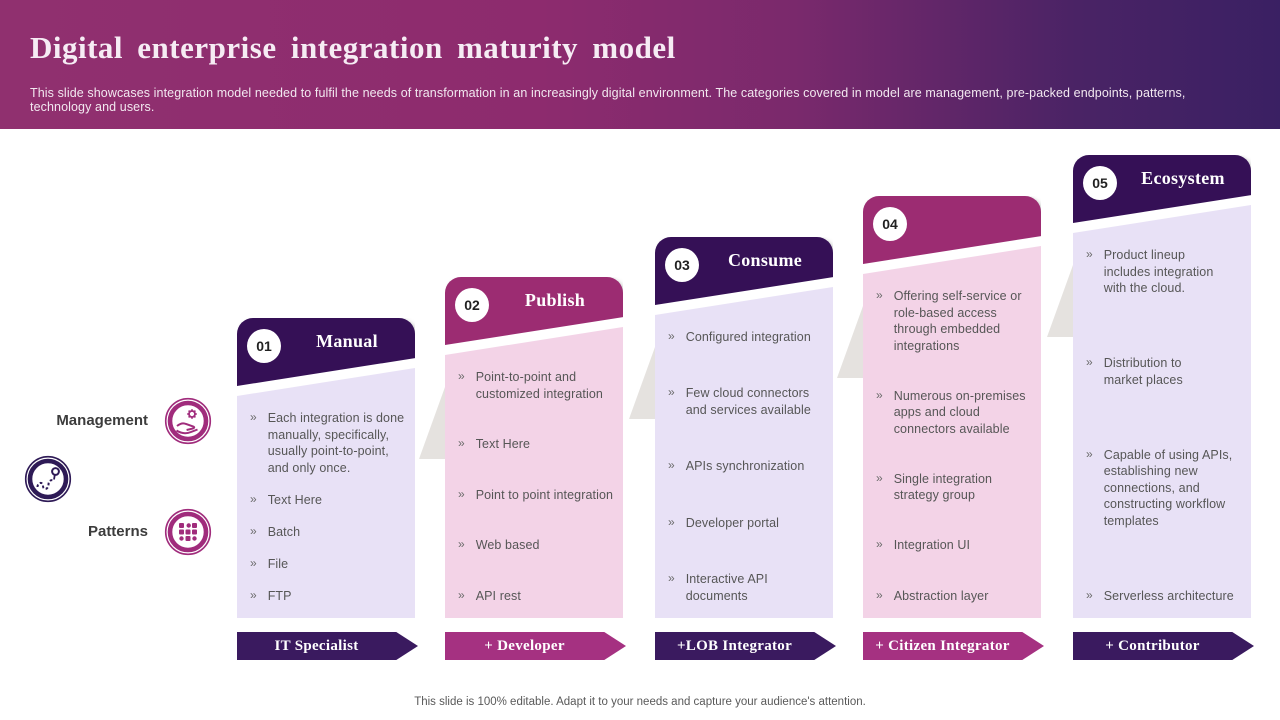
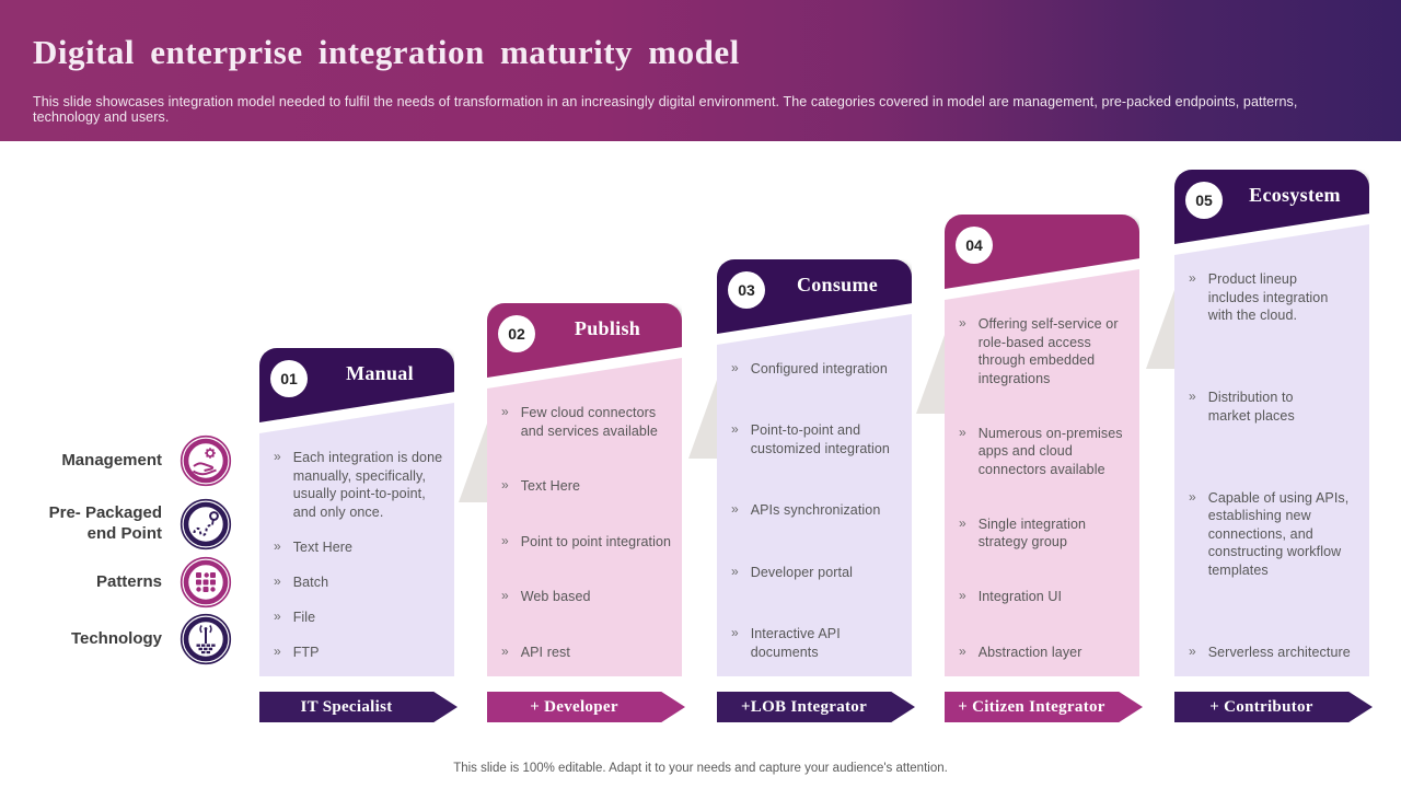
  Digital enterprise integration maturity model
  This slide showcases integration model needed to fulfil the needs of transformation in an increasingly digital environment. The categories covered in model are management, pre-packed endpoints, patterns, technology and users.
  Management
+ Pre- Packaged end Point
  Patterns
+ Technology
  01
  Manual
  »
  Each integration is done manually, specifically, usually point-to-point, and only once.
  »
  Text Here
  »
  Batch
  »
  File
  »
  FTP
  IT Specialist
  02
  Publish
  »
- Point-to-point and customized integration
+ Few cloud connectors and services available
  »
  Text Here
  »
  Point to point integration
  »
  Web based
  »
  API rest
  + Developer
  03
  Consume
  »
  Configured integration
  »
- Few cloud connectors and services available
+ Point-to-point and customized integration
  »
  APIs synchronization
  »
  Developer portal
  »
  Interactive API documents
  +LOB Integrator
  04
  »
  Offering self-service or role-based access through embedded integrations
  »
  Numerous on-premises apps and cloud connectors available
  »
  Single integration strategy group
  »
  Integration UI
  »
  Abstraction layer
  + Citizen Integrator
  05
  Ecosystem
  »
  Product lineup includes integration with the cloud.
  »
  Distribution to market places
  »
  Capable of using APIs, establishing new connections, and constructing workflow templates
  »
  Serverless architecture
  + Contributor
  This slide is 100% editable. Adapt it to your needs and capture your audience's attention.
